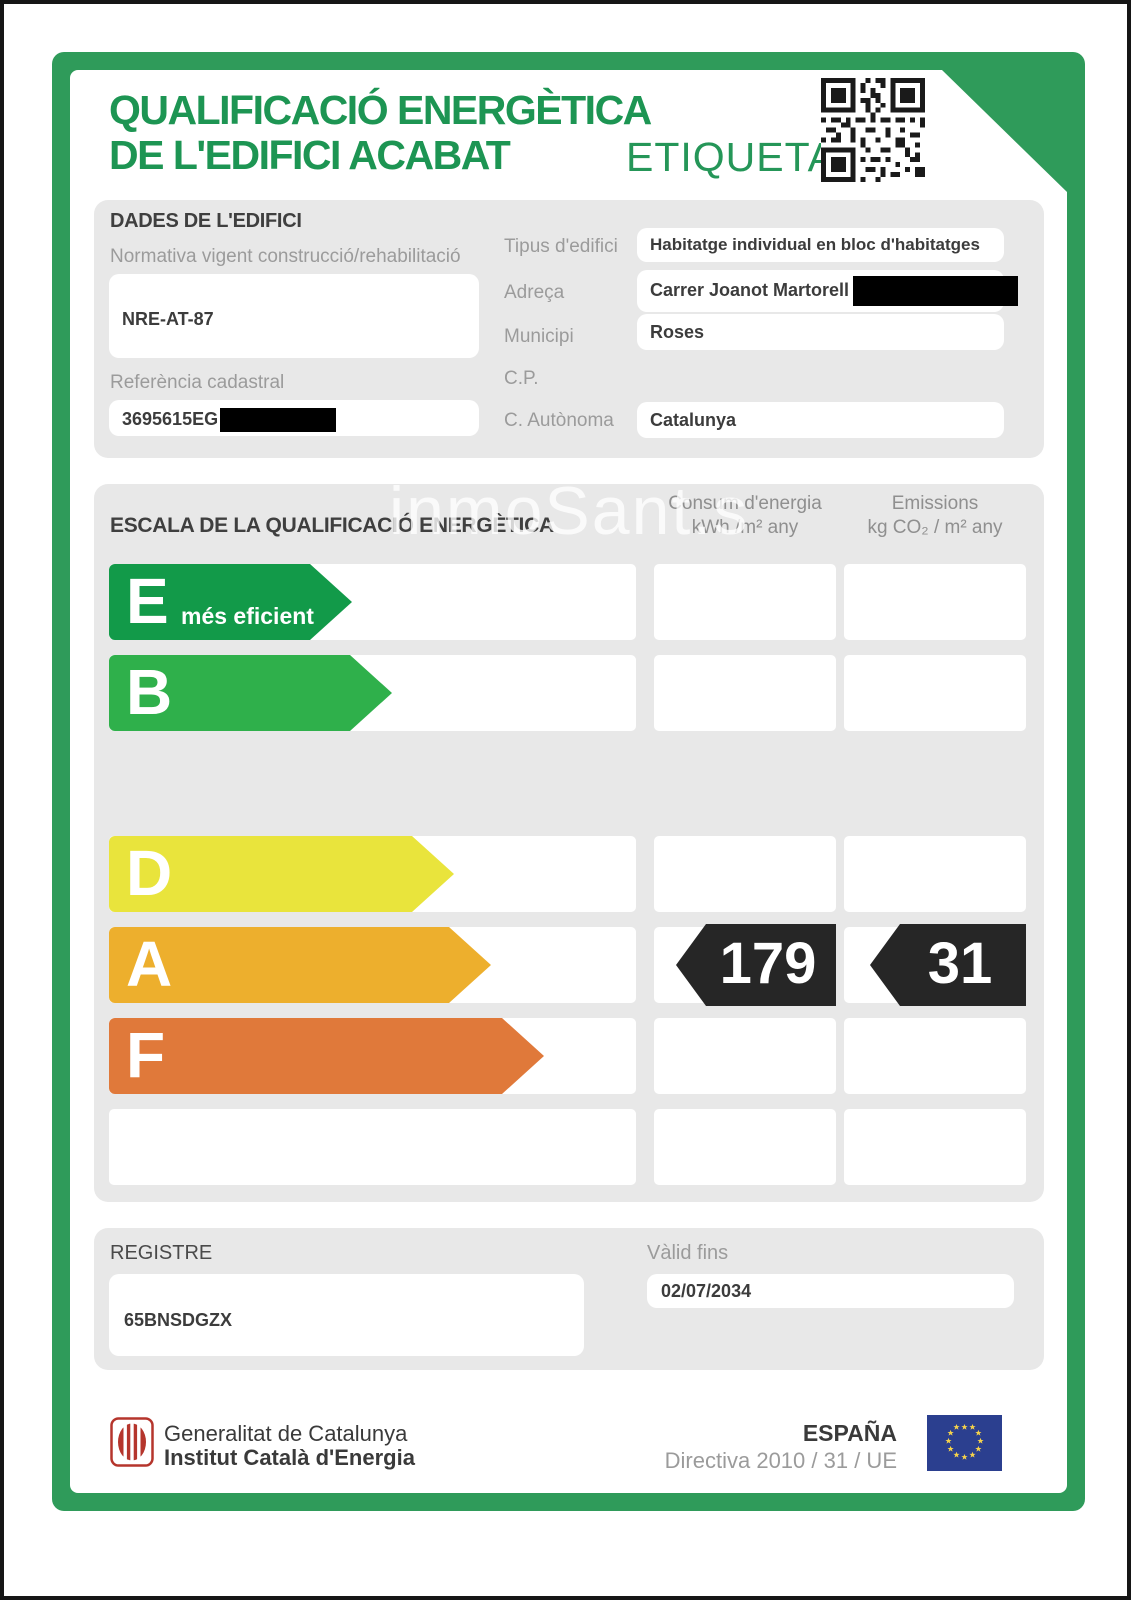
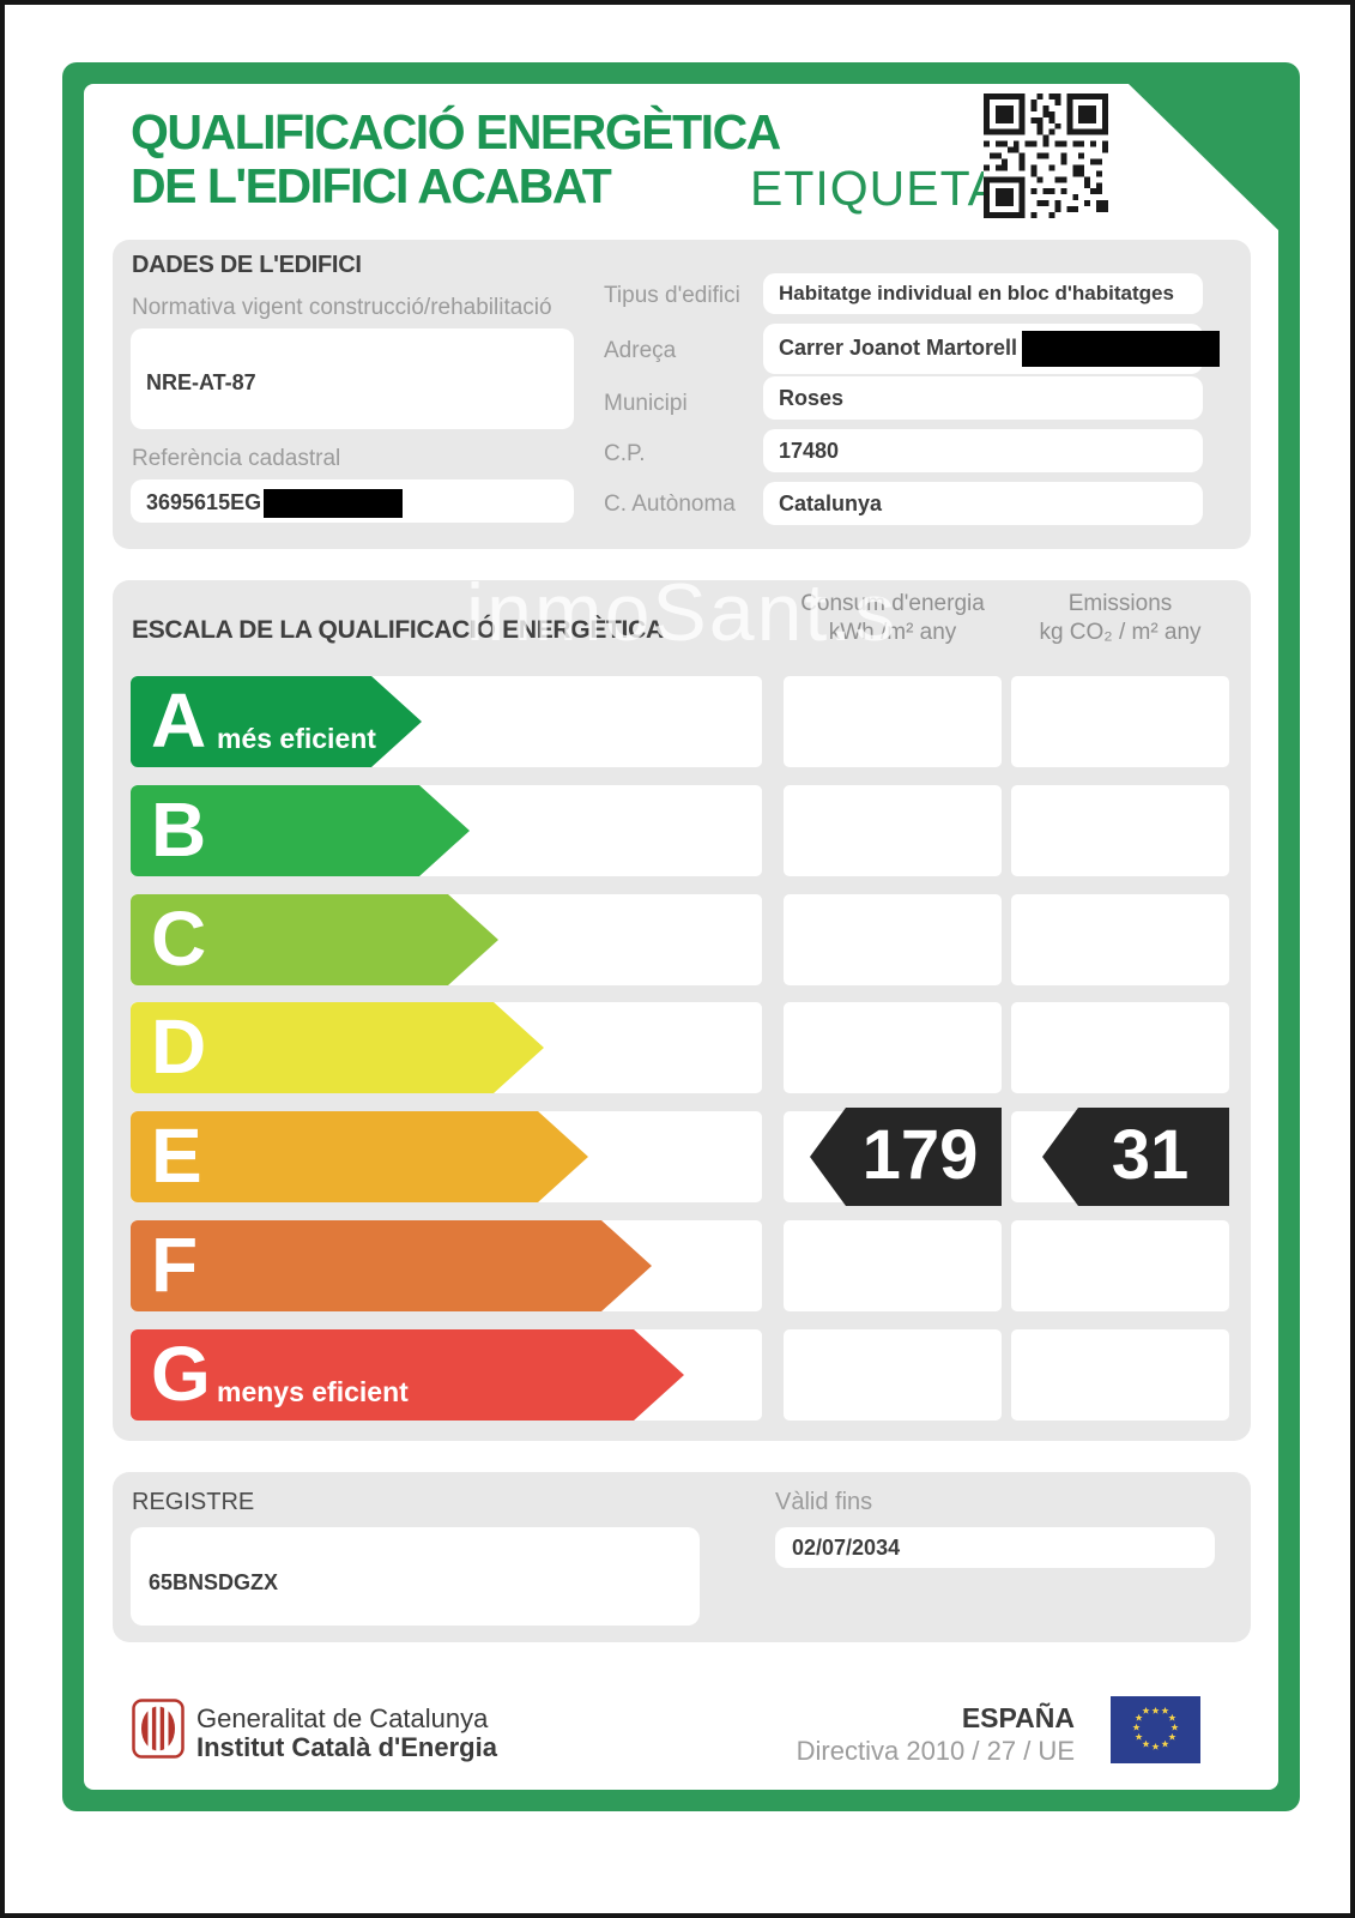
  QUALIFICACIÓ ENERGÈTICA
  DE L'EDIFICI ACABAT
  ETIQUET
  DADES DE L'EDIFICI
  Normativa vigent construcció/rehabilitació
  NRE-AT-87
  Referència cadastral
  3695615EG
  Tipus d'edifici
  Adreça
  Municipi
  C.P.
  C. Autònoma
  Habitatge individual en bloc d'habitatges
  Carrer Joanot Martorell
  Roses
+ 17480
  Catalunya
  ESCALA DE LA QUALIFICACIÓ ENERGÈTICA
  Consum d'energia
  kWh /m² any
  Emissions
  kg CO₂ / m² any
  inmoSant.s
- E
+ A
  més eficient
  B
+ C
  D
- A
+ E
  179
  31
  F
+ G
+ menys eficient
  REGISTRE
  65BNSDGZX
  Vàlid fins
  02/07/2034
  Generalitat de Catalunya
  Institut Català d'Energia
  ESPAÑA
- Directiva 2010 / 31 / UE
+ Directiva 2010 / 27 / UE
